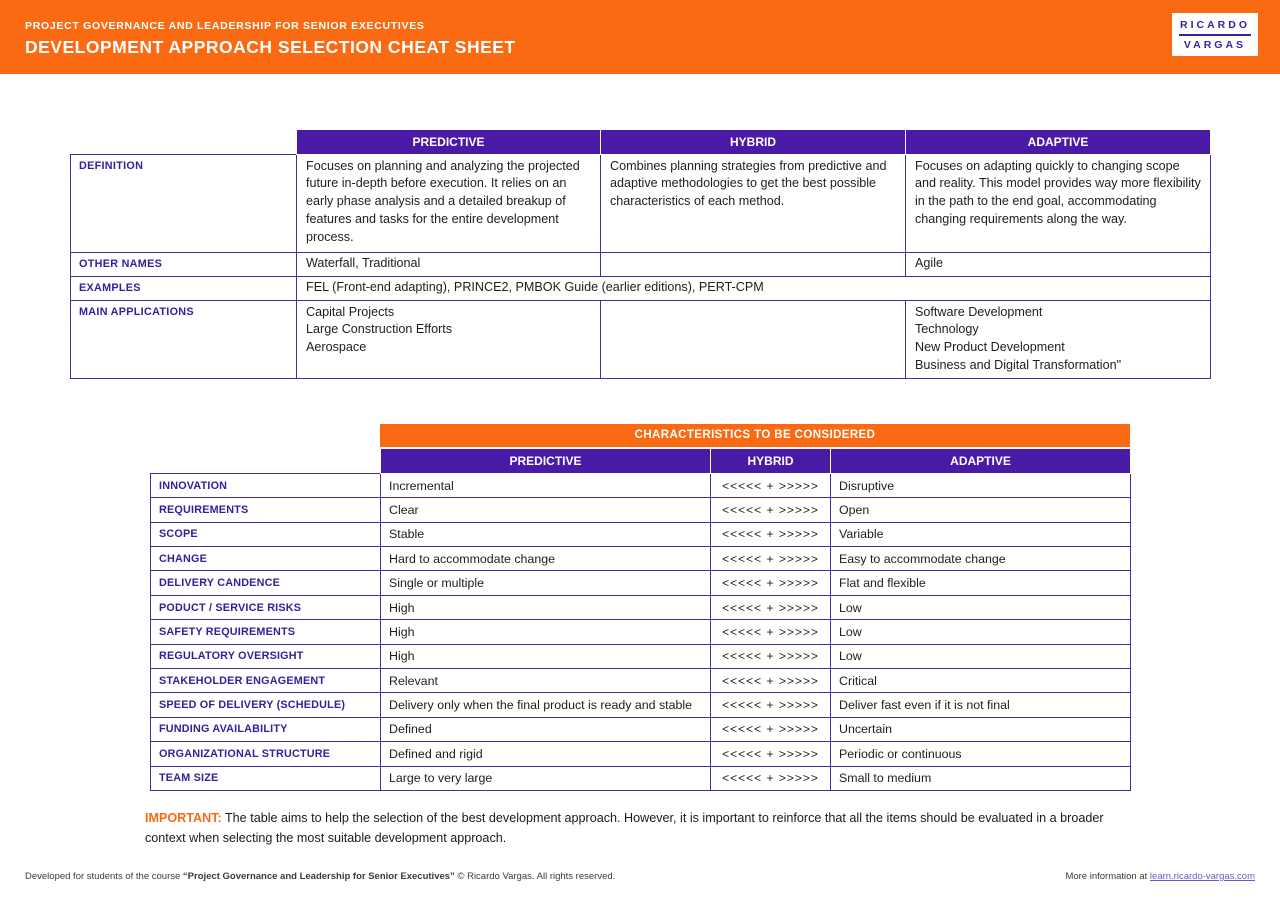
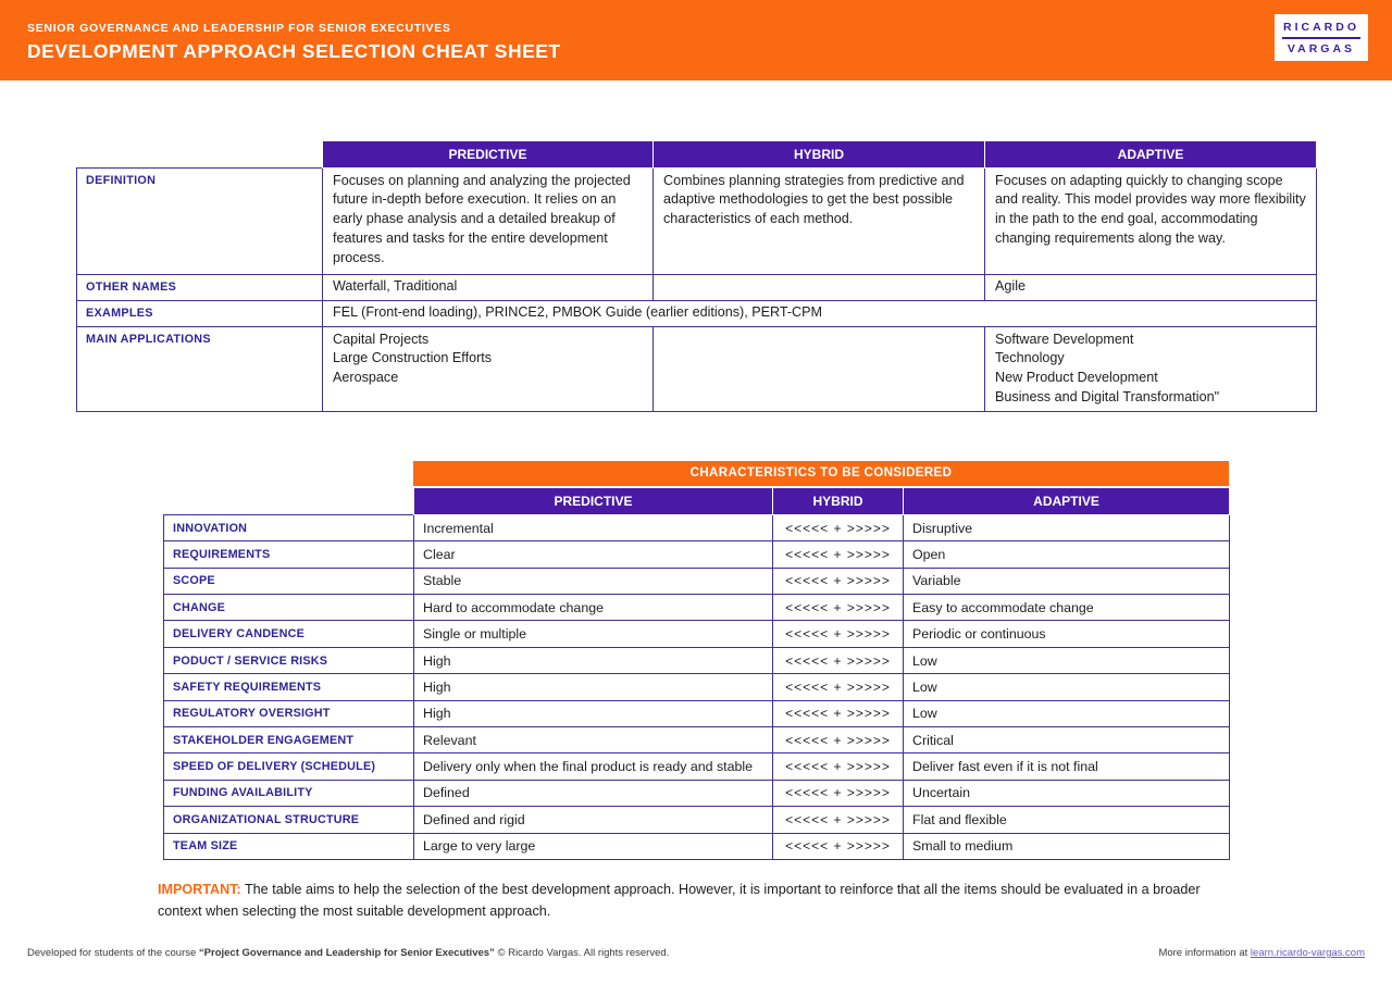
- PROJECT GOVERNANCE AND LEADERSHIP FOR SENIOR EXECUTIVES
+ SENIOR GOVERNANCE AND LEADERSHIP FOR SENIOR EXECUTIVES
  DEVELOPMENT APPROACH SELECTION CHEAT SHEET
  RICARDO
  VARGAS
  	PREDICTIVE	HYBRID	ADAPTIVE
  DEFINITION	Focuses on planning and analyzing the projected future in-depth before execution. It relies on an early phase analysis and a detailed breakup of features and tasks for the entire development process.	Combines planning strategies from predictive and adaptive methodologies to get the best possible characteristics of each method.	Focuses on adapting quickly to changing scope and reality. This model provides way more flexibility in the path to the end goal, accommodating changing requirements along the way.
  OTHER NAMES	Waterfall, Traditional		Agile
- EXAMPLES	FEL (Front-end adapting), PRINCE2, PMBOK Guide (earlier editions), PERT-CPM
+ EXAMPLES	FEL (Front-end loading), PRINCE2, PMBOK Guide (earlier editions), PERT-CPM
  MAIN APPLICATIONS	Capital Projects Large Construction Efforts Aerospace		Software Development Technology New Product Development Business and Digital Transformation"
  CHARACTERISTICS TO BE CONSIDERED
  	PREDICTIVE	HYBRID	ADAPTIVE
  INNOVATION	Incremental	<<<<< + >>>>>	Disruptive
  REQUIREMENTS	Clear	<<<<< + >>>>>	Open
  SCOPE	Stable	<<<<< + >>>>>	Variable
  CHANGE	Hard to accommodate change	<<<<< + >>>>>	Easy to accommodate change
- DELIVERY CANDENCE	Single or multiple	<<<<< + >>>>>	Flat and flexible
+ DELIVERY CANDENCE	Single or multiple	<<<<< + >>>>>	Periodic or continuous
  PODUCT / SERVICE RISKS	High	<<<<< + >>>>>	Low
  SAFETY REQUIREMENTS	High	<<<<< + >>>>>	Low
  REGULATORY OVERSIGHT	High	<<<<< + >>>>>	Low
  STAKEHOLDER ENGAGEMENT	Relevant	<<<<< + >>>>>	Critical
  SPEED OF DELIVERY (SCHEDULE)	Delivery only when the final product is ready and stable	<<<<< + >>>>>	Deliver fast even if it is not final
  FUNDING AVAILABILITY	Defined	<<<<< + >>>>>	Uncertain
- ORGANIZATIONAL STRUCTURE	Defined and rigid	<<<<< + >>>>>	Periodic or continuous
+ ORGANIZATIONAL STRUCTURE	Defined and rigid	<<<<< + >>>>>	Flat and flexible
  TEAM SIZE	Large to very large	<<<<< + >>>>>	Small to medium
  IMPORTANT: The table aims to help the selection of the best development approach. However, it is important to reinforce that all the items should be evaluated in a broader context when selecting the most suitable development approach.
  Developed for students of the course “Project Governance and Leadership for Senior Executives” © Ricardo Vargas. All rights reserved.
  More information at learn.ricardo-vargas.com
